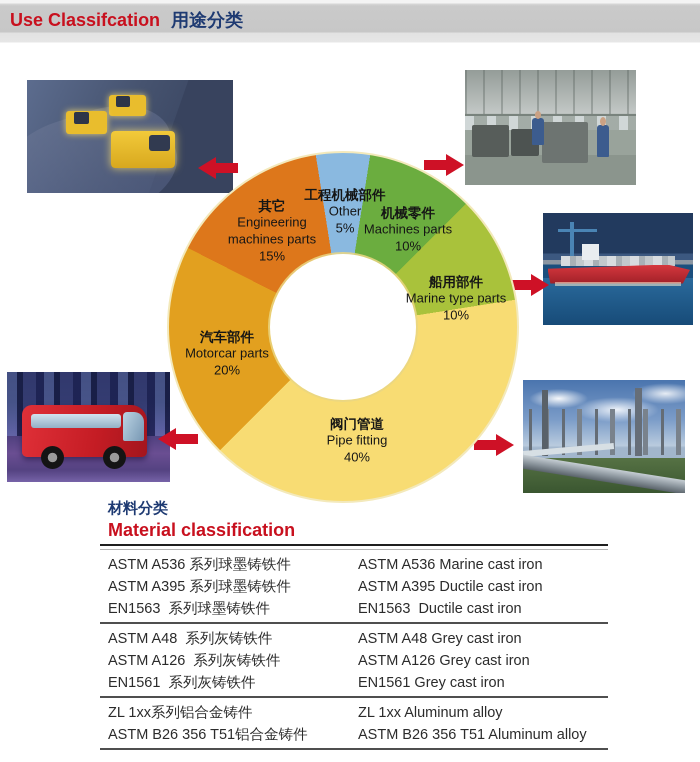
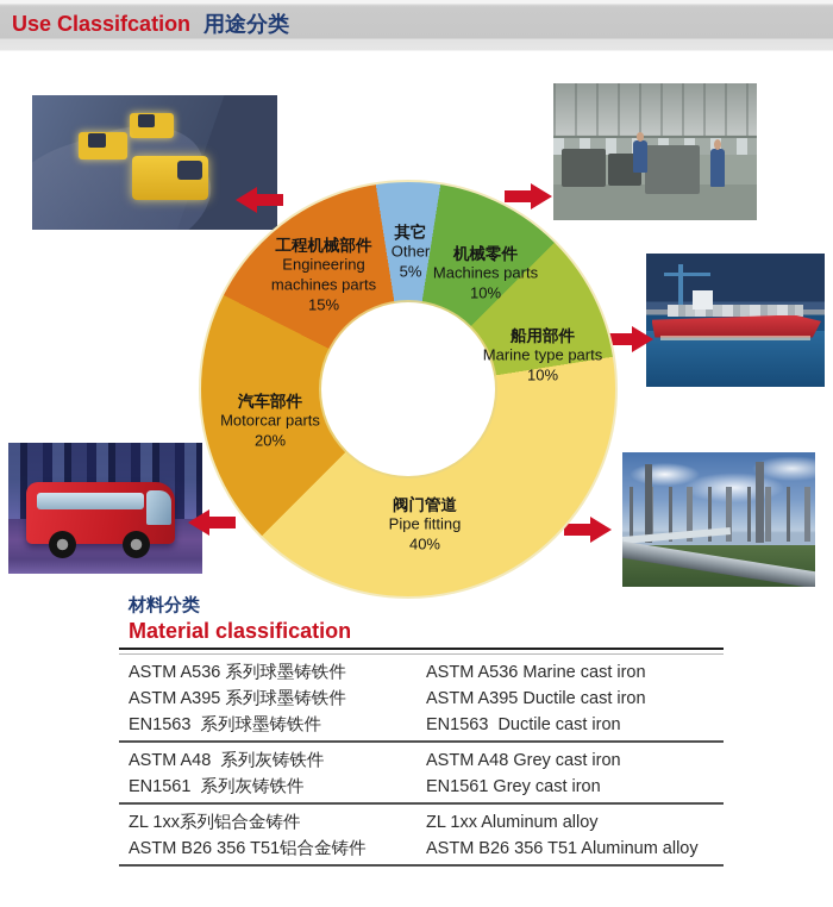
  Use Classifcation 用途分类
- 工程机械部件
+ 其它
  Other
  5%
  机械零件
  Machines parts
  10%
  船用部件
  Marine type parts
  10%
  阀门管道
  Pipe fitting
  40%
  汽车部件
  Motorcar parts
  20%
- 其它
+ 工程机械部件
  Engineering
  machines parts
  15%
  材料分类
  Material classification
  ASTM A536 系列球墨铸铁件
  ASTM A536 Marine cast iron
  ASTM A395 系列球墨铸铁件
  ASTM A395 Ductile cast iron
  EN1563 系列球墨铸铁件
  EN1563 Ductile cast iron
  ASTM A48 系列灰铸铁件
  ASTM A48 Grey cast iron
- ASTM A126 系列灰铸铁件
- ASTM A126 Grey cast iron
  EN1561 系列灰铸铁件
  EN1561 Grey cast iron
  ZL 1xx系列铝合金铸件
  ZL 1xx Aluminum alloy
  ASTM B26 356 T51铝合金铸件
  ASTM B26 356 T51 Aluminum alloy
